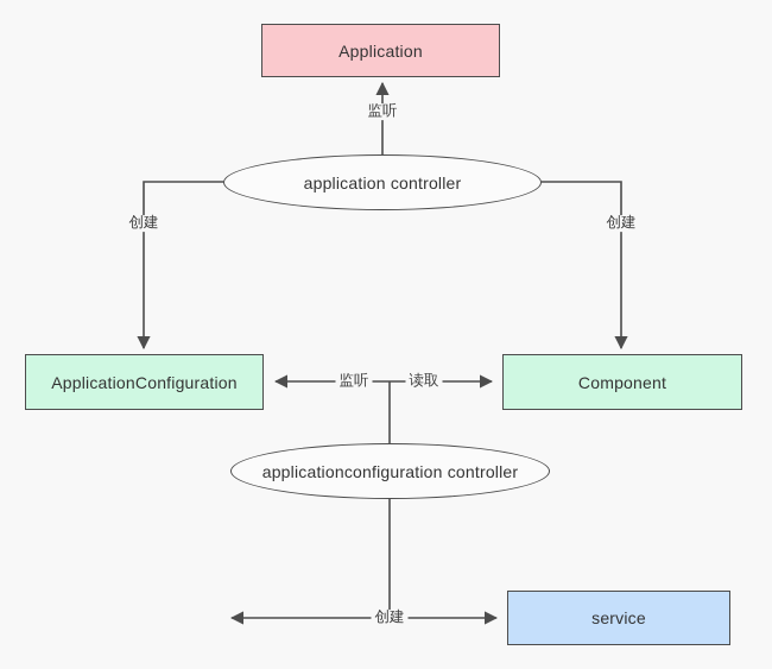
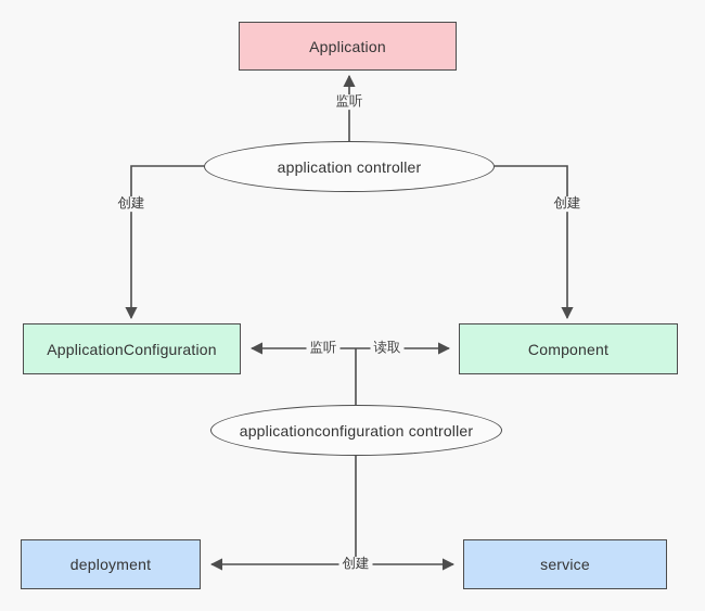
  Application
  application controller
  ApplicationConfiguration
  Component
  applicationconfiguration controller
+ deployment
  service
  监听
  创建
  创建
  监听
  读取
  创建
